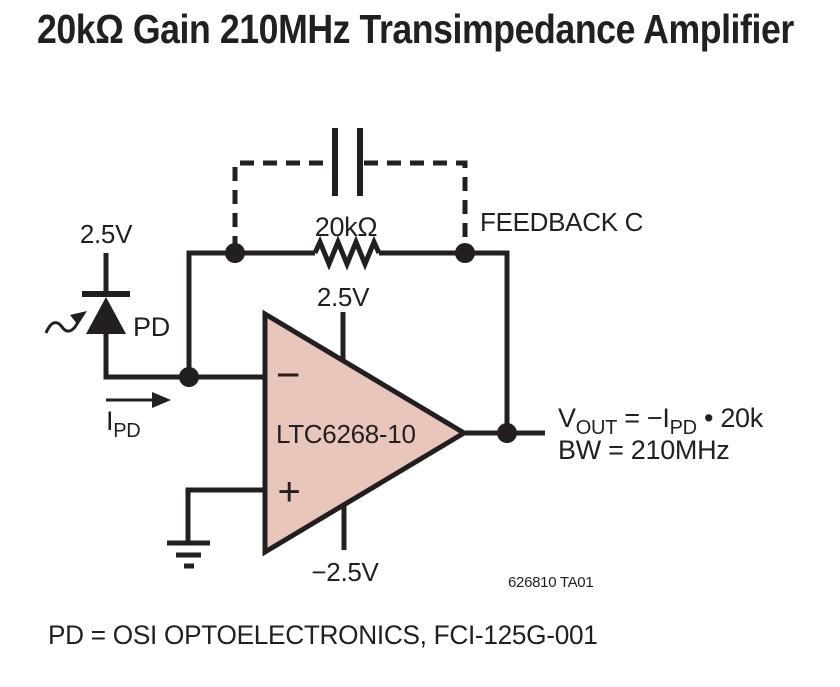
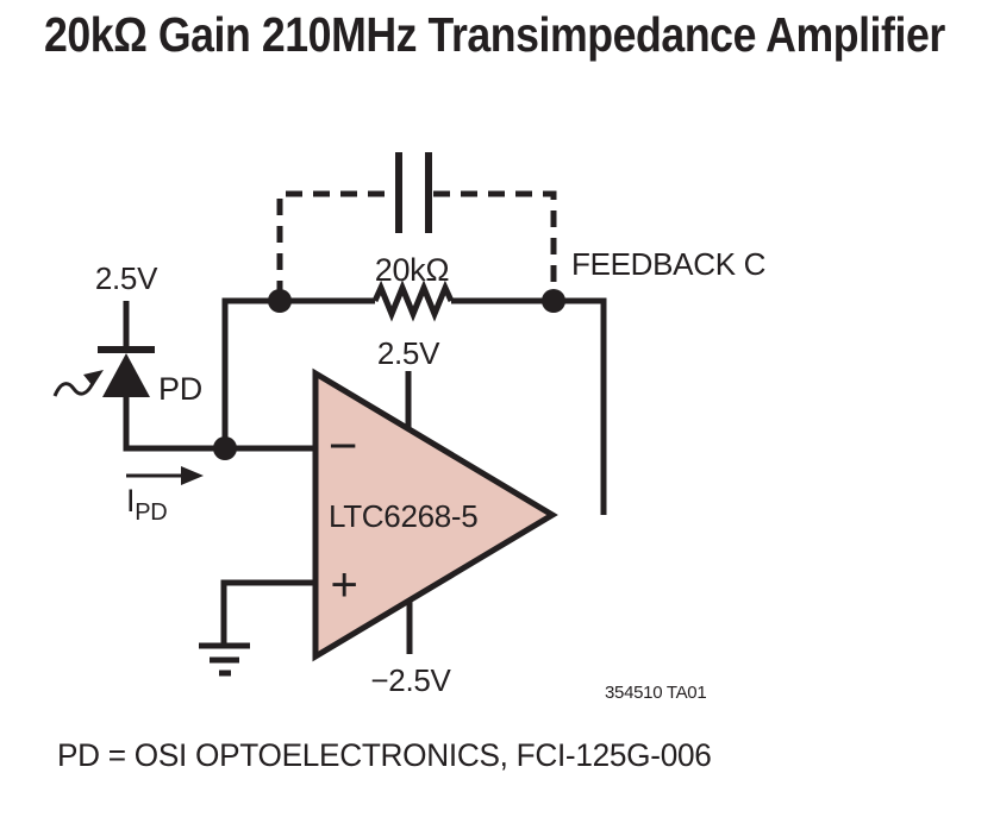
  20kΩ Gain 210MHz Transimpedance Amplifier
  FEEDBACK C
  20kΩ
  2.5V
  PD
  IPD
  −
  +
- LTC6268-10
+ LTC6268-5
  2.5V
  −2.5V
- VOUT = −IPD • 20k
- BW = 210MHz
- 626810 TA01
+ 354510 TA01
- PD = OSI OPTOELECTRONICS, FCI-125G-001
+ PD = OSI OPTOELECTRONICS, FCI-125G-006
